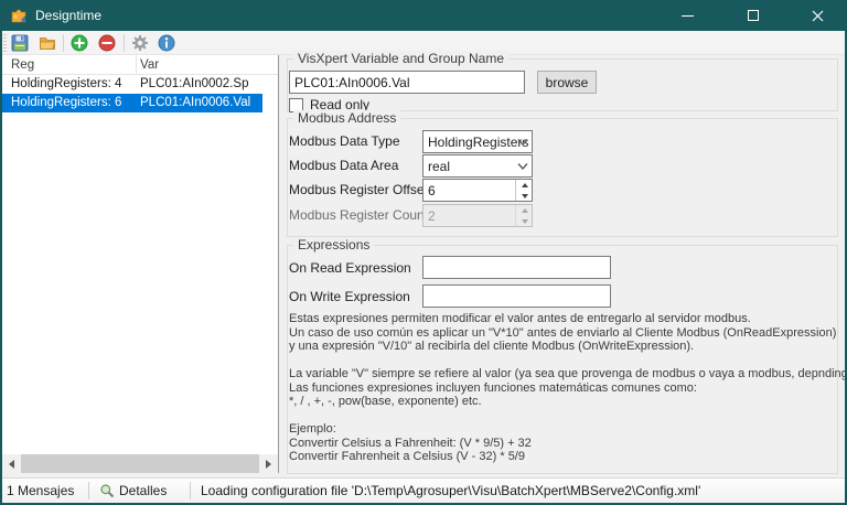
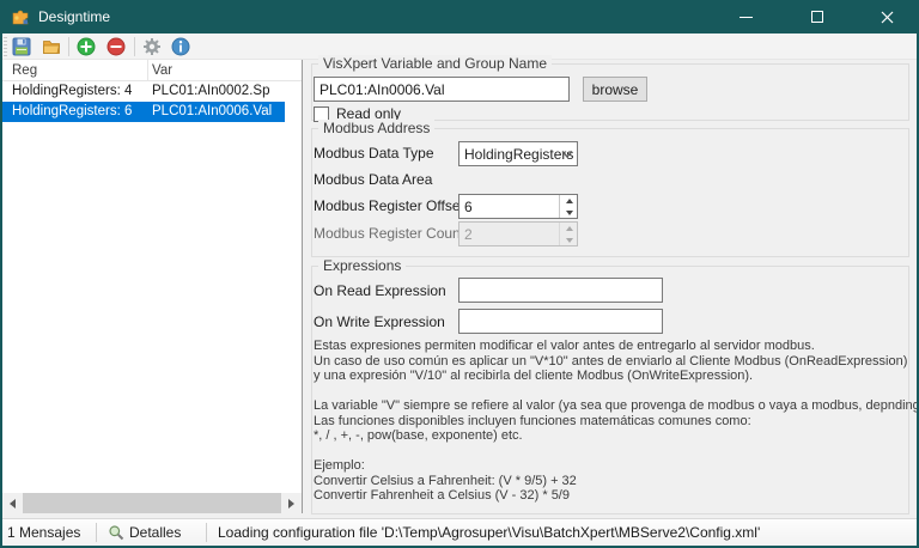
  Designtime
  Reg
  Var
  HoldingRegisters: 4
  PLC01:AIn0002.Sp
  HoldingRegisters: 6
  PLC01:AIn0006.Val
  VisXpert Variable and Group Name
  PLC01:AIn0006.Val
  browse
  Read only
  Modbus Address
  Modbus Data Type
  HoldingRegiste
  Modbus Data Area
- real
  Modbus Register Offse
  6
  Modbus Register Coun
  2
  Expressions
  On Read Expression
  On Write Expression
  Estas expresiones permiten modificar el valor antes de entregarlo al servidor modbus.
  Un caso de uso común es aplicar un "V*10" antes de enviarlo al Cliente Modbus (OnReadExpression)
  y una expresión "V/10" al recibirla del cliente Modbus (OnWriteExpression).
  La variable "V" siempre se refiere al valor (ya sea que provenga de modbus o vaya a modbus, depndin
- Las funciones expresiones incluyen funciones matemáticas comunes como:
+ Las funciones disponibles incluyen funciones matemáticas comunes como:
  *, / , +, -, pow(base, exponente) etc.
  Ejemplo:
  Convertir Celsius a Fahrenheit: (V * 9/5) + 32
  Convertir Fahrenheit a Celsius (V - 32) * 5/9
  1 Mensajes
  Detalles
  Loading configuration file 'D:\Temp\Agrosuper\Visu\BatchXpert\MBServe2\Config.xml'
